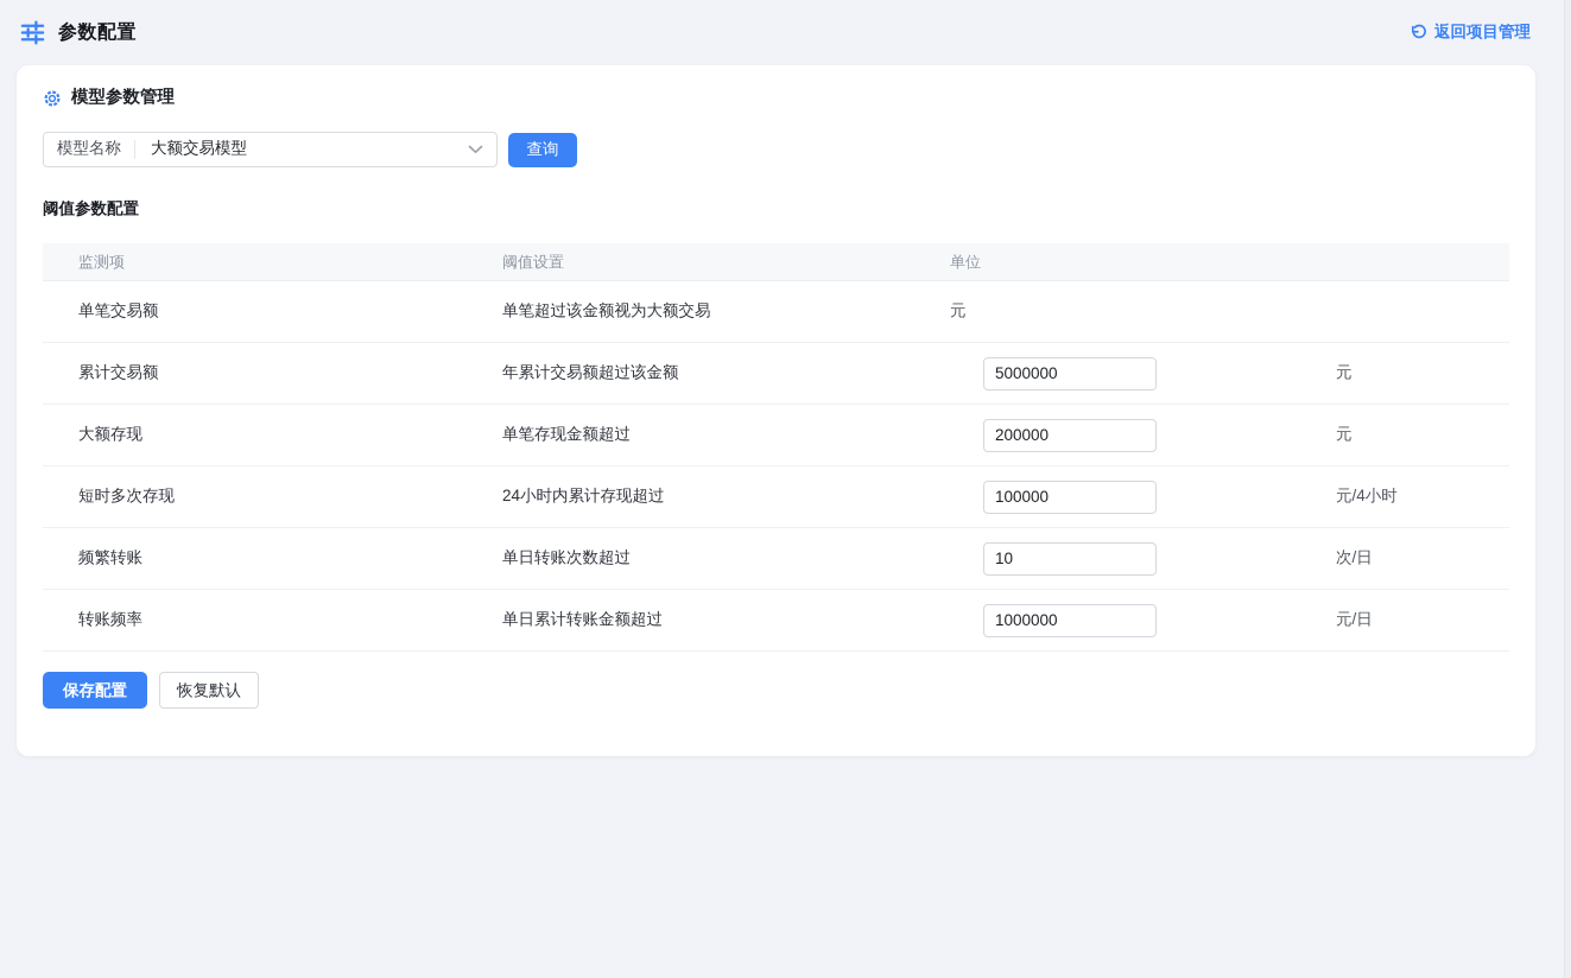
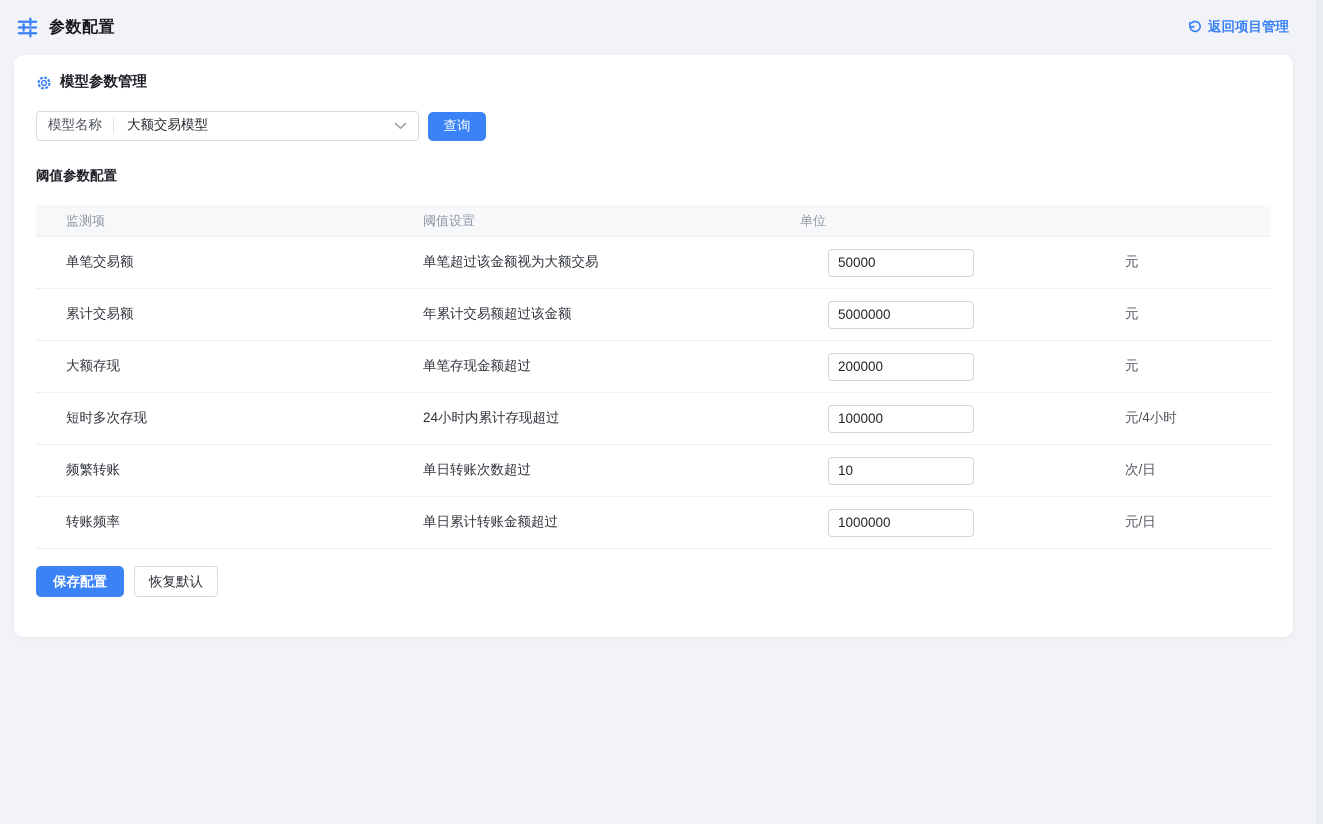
  参数配置
  返回项目管理
  模型参数管理
  模型名称
  大额交易模型
  查询
  阈值参数配置
  监测项
  阈值设置
  单位
  单笔交易额
  单笔超过该金额视为大额交易
+ 50000
  元
  累计交易额
  年累计交易额超过该金额
  5000000
  元
  大额存现
  单笔存现金额超过
  200000
  元
  短时多次存现
  24小时内累计存现超过
  100000
  元/4小时
  频繁转账
  单日转账次数超过
  10
  次/日
  转账频率
  单日累计转账金额超过
  1000000
  元/日
  保存配置
  恢复默认
